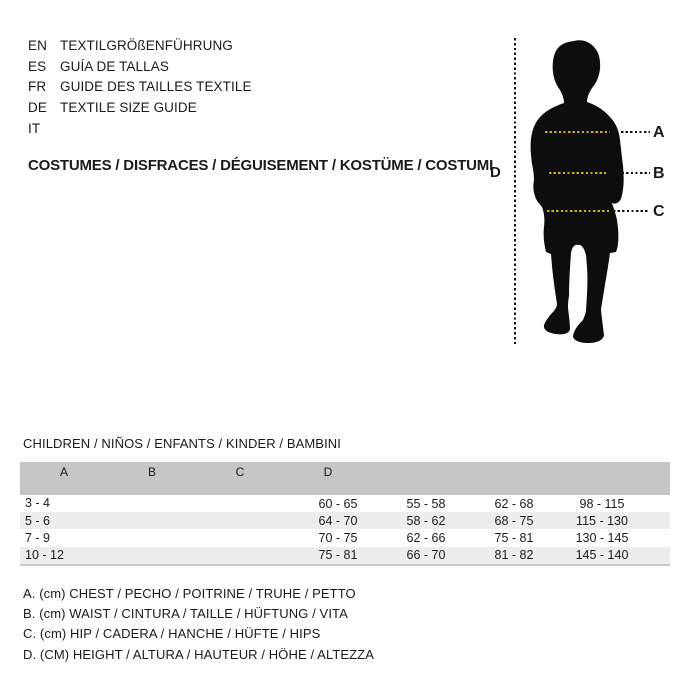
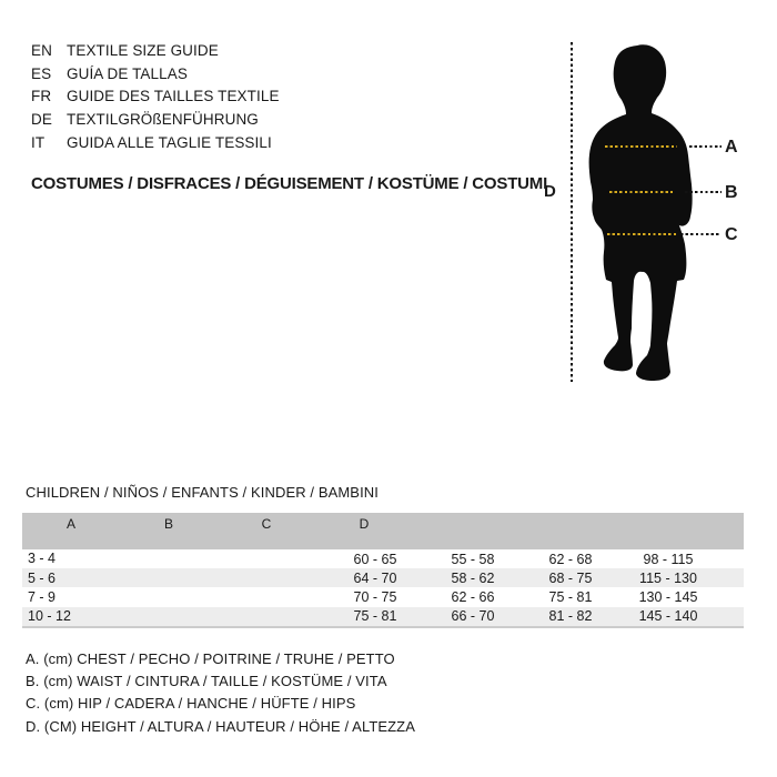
  EN
- TEXTILGRÖßENFÜHRUNG
+ TEXTILE SIZE GUIDE
  ES
  GUÍA DE TALLAS
  FR
  GUIDE DES TAILLES TEXTILE
  DE
- TEXTILE SIZE GUIDE
+ TEXTILGRÖßENFÜHRUNG
  IT
+ GUIDA ALLE TAGLIE TESSILI
  COSTUMES / DISFRACES / DÉGUISEMENT / KOSTÜME / COSTUMI
  D
  A
  B
  C
  CHILDREN / NIÑOS / ENFANTS / KINDER / BAMBINI
  A
  B
  C
  D
  3 - 4
  60 - 65
  55 - 58
  62 - 68
  98 - 115
  5 - 6
  64 - 70
  58 - 62
  68 - 75
  115 - 130
  7 - 9
  70 - 75
  62 - 66
  75 - 81
  130 - 145
  10 - 12
  75 - 81
  66 - 70
  81 - 82
  145 - 140
  A. (cm) CHEST / PECHO / POITRINE / TRUHE / PETTO
- B. (cm) WAIST / CINTURA / TAILLE / HÜFTUNG / VITA
+ B. (cm) WAIST / CINTURA / TAILLE / KOSTÜME / VITA
  C. (cm) HIP / CADERA / HANCHE / HÜFTE / HIPS
  D. (CM) HEIGHT / ALTURA / HAUTEUR / HÖHE / ALTEZZA
